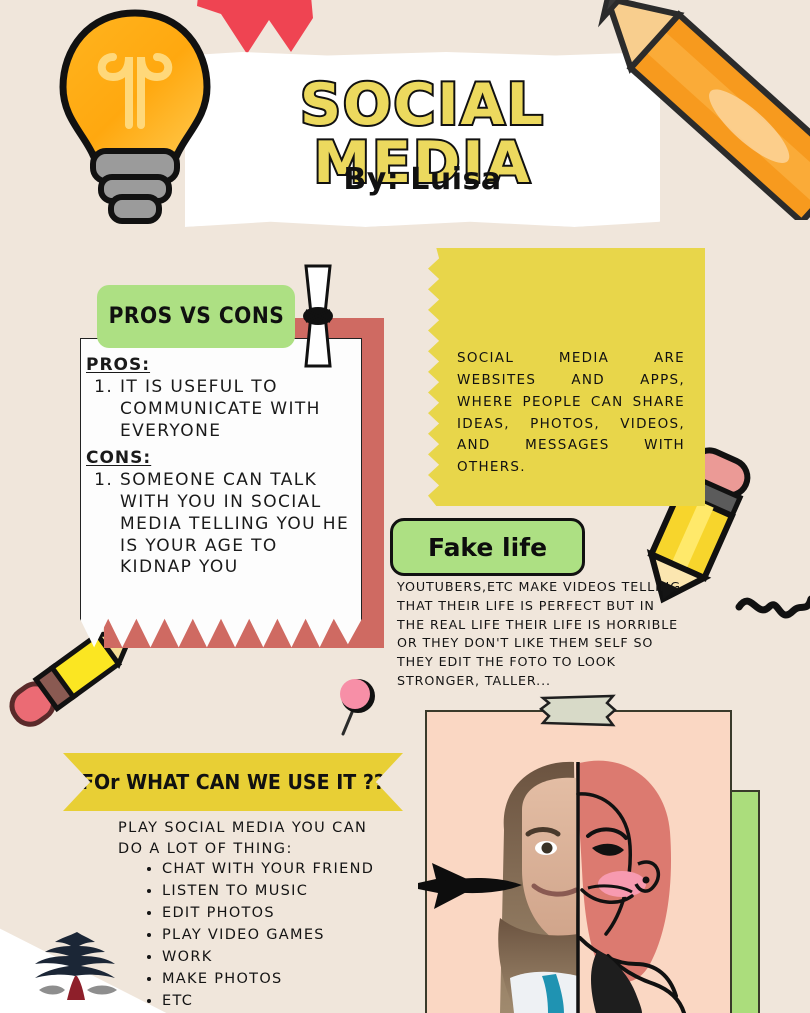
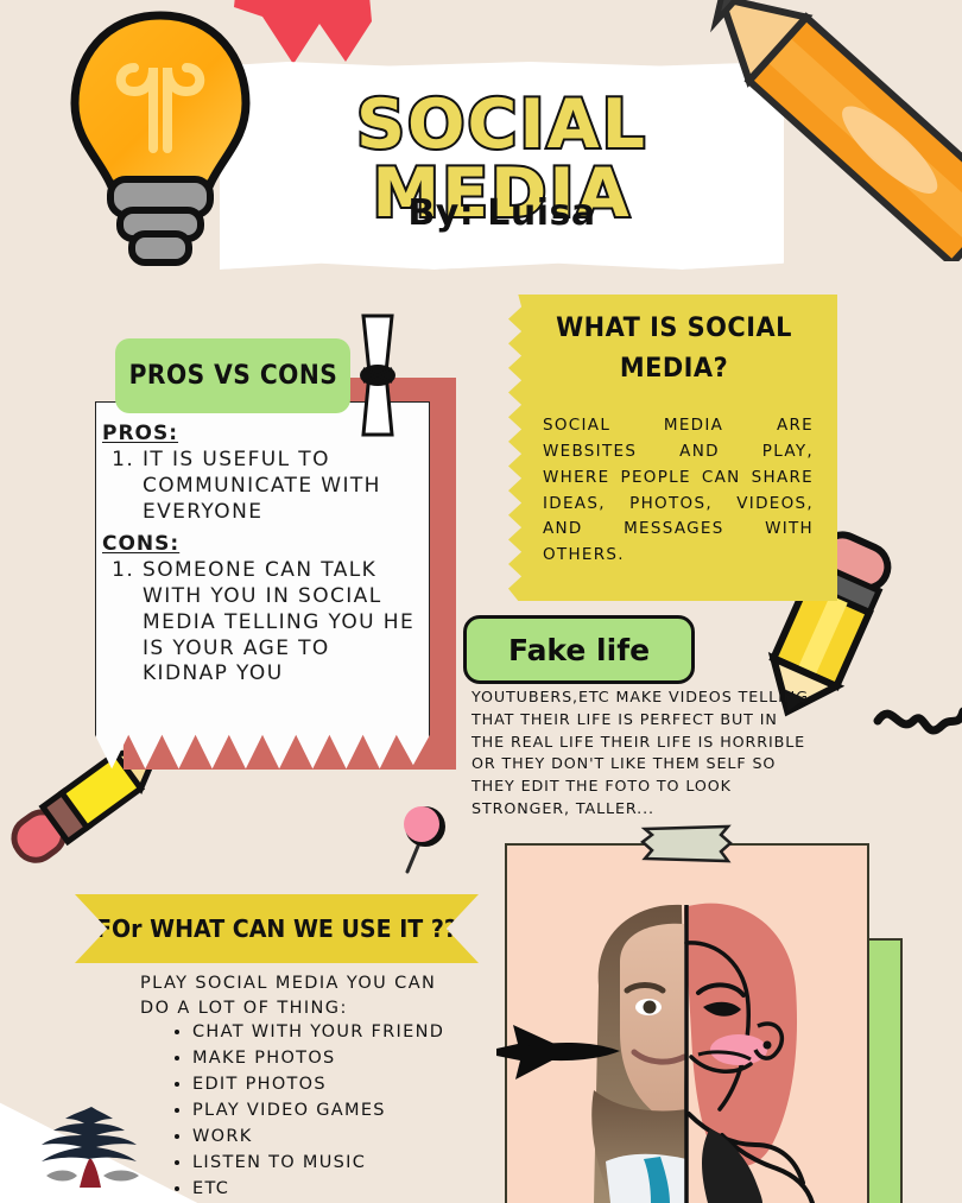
  SOCIAL MEDIA
  By: Luisa
  PROS VS CONS
  PROS:
  IT IS USEFUL TO COMMUNICATE WITH EVERYONE
  CONS:
  SOMEONE CAN TALK WITH YOU IN SOCIAL MEDIA TELLING YOU HE IS YOUR AGE TO KIDNAP YOU
+ WHAT IS SOCIAL MEDIA?
- SOCIAL MEDIA ARE WEBSITES AND APPS, WHERE PEOPLE CAN SHARE IDEAS, PHOTOS, VIDEOS, AND MESSAGES WITH OTHERS.
+ SOCIAL MEDIA ARE WEBSITES AND PLAY, WHERE PEOPLE CAN SHARE IDEAS, PHOTOS, VIDEOS, AND MESSAGES WITH OTHERS.
  Fake life
  YOUTUBERS,ETC MAKE VIDEOS TELLING THAT THEIR LIFE IS PERFECT BUT IN THE REAL LIFE THEIR LIFE IS HORRIBLE OR THEY DON'T LIKE THEM SELF SO THEY EDIT THE FOTO TO LOOK STRONGER, TALLER...
  Or WHAT CAN WE USE IT ?
  PLAY SOCIAL MEDIA YOU CAN DO A LOT OF THING:
  CHAT WITH YOUR FRIEND
- LISTEN TO MUSIC
+ MAKE PHOTOS
  EDIT PHOTOS
  PLAY VIDEO GAMES
  WORK
- MAKE PHOTOS
+ LISTEN TO MUSIC
  ETC
